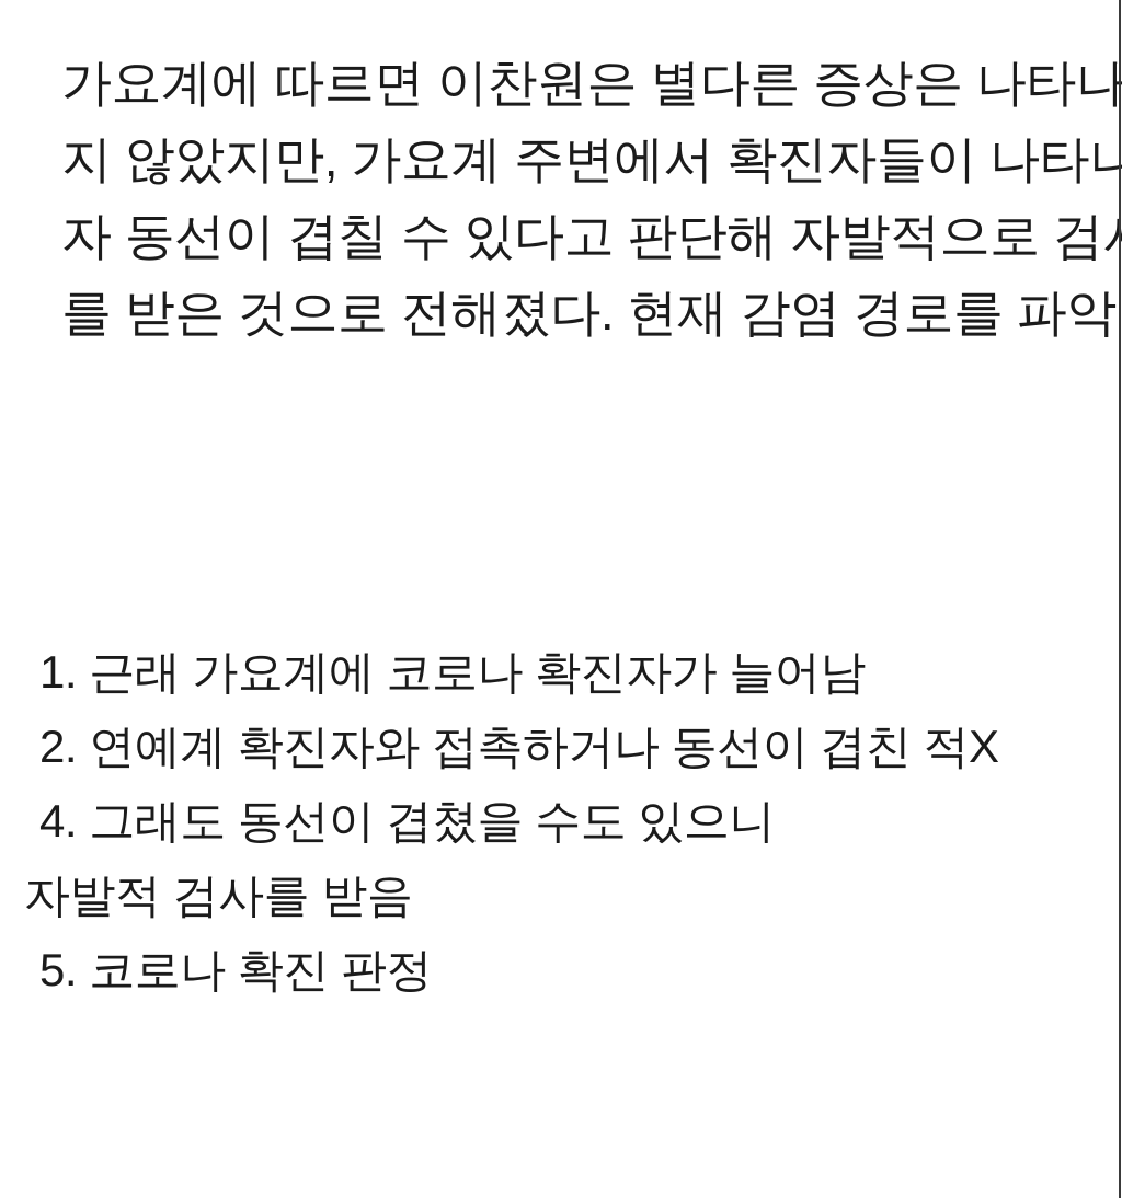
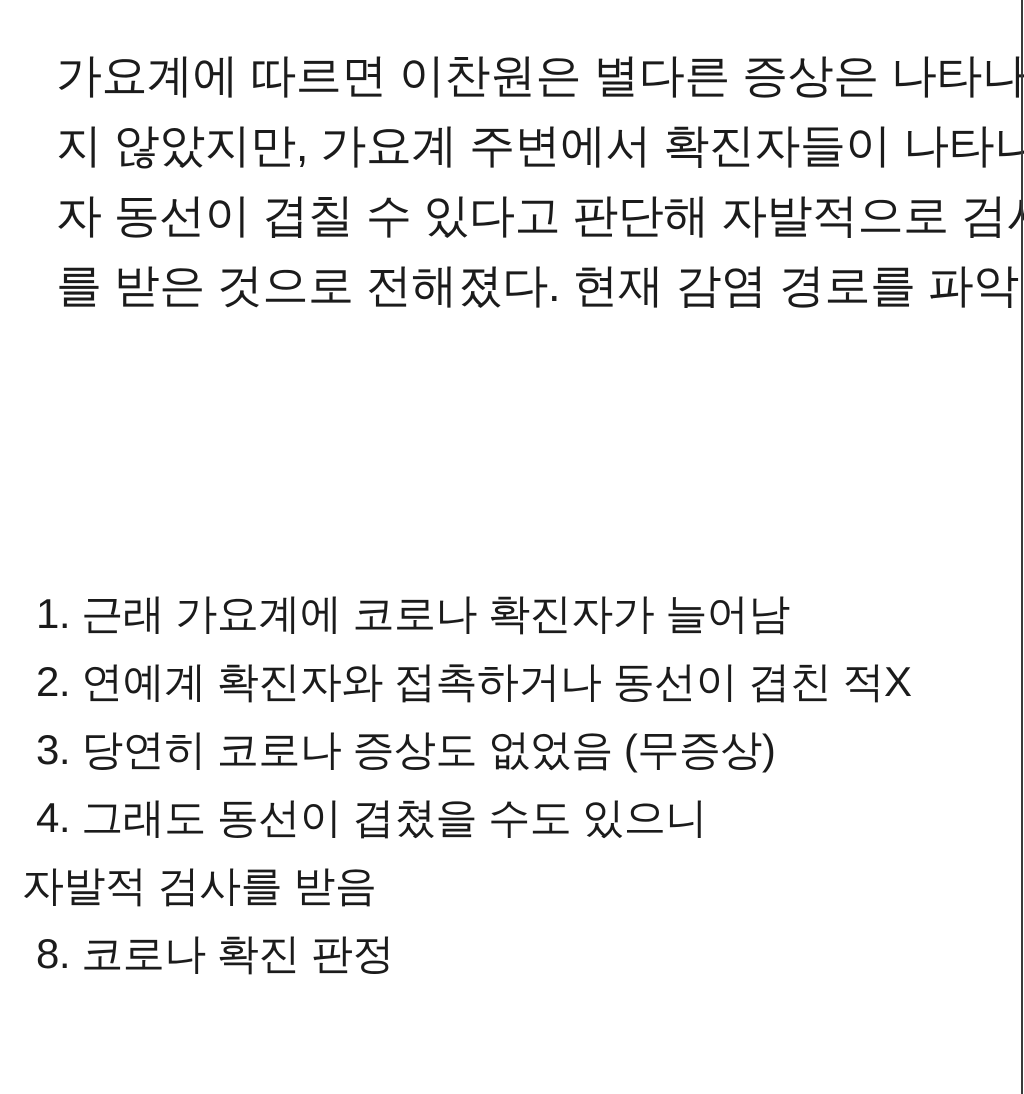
  가요계에 따르면 이찬원은 별다른 증상은 나타나
  지 않았지만, 가요계 주변에서 확진자들이 나타나
  자 동선이 겹칠 수 있다고 판단해 자발적으로 검
  를 받은 것으로 전해졌다. 현재 감염 경로를 파악
  1. 근래 가요계에 코로나 확진자가 늘어남
  2. 연예계 확진자와 접촉하거나 동선이 겹친 적X
+ 3. 당연히 코로나 증상도 없었음 (무증상)
  4. 그래도 동선이 겹쳤을 수도 있으니
  자발적 검사를 받음
- 5. 코로나 확진 판정
+ 8. 코로나 확진 판정
